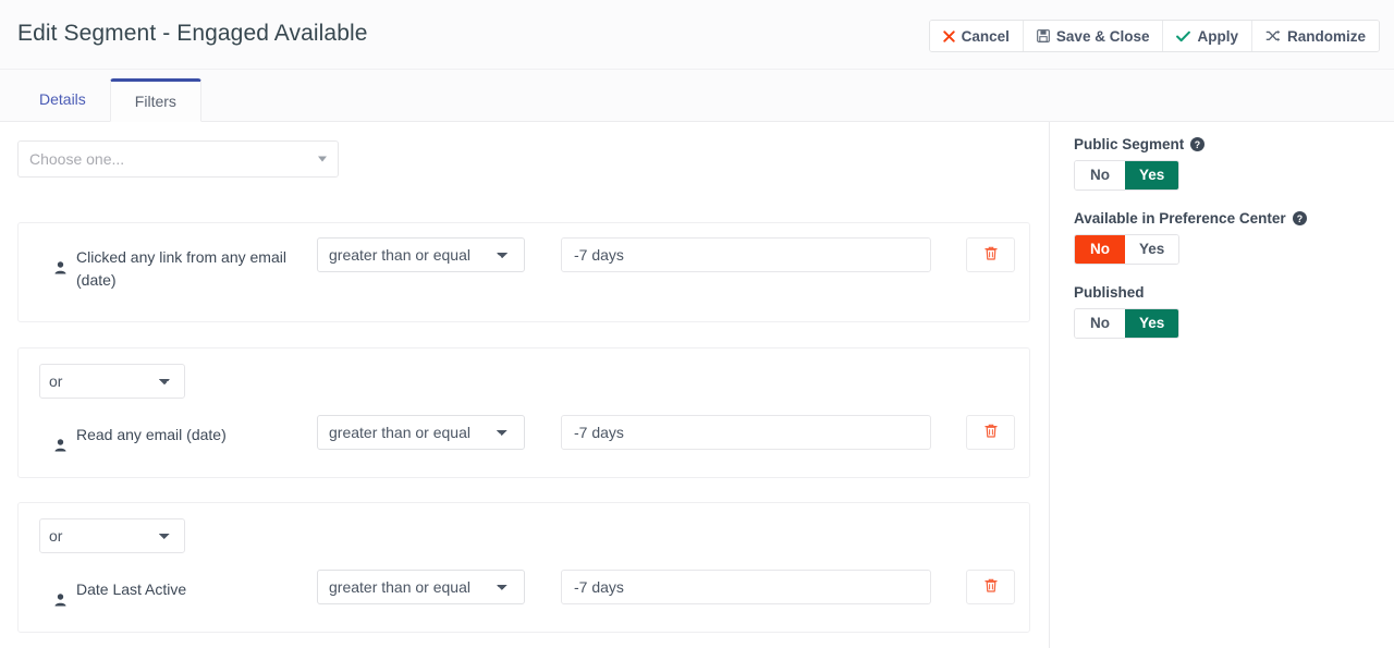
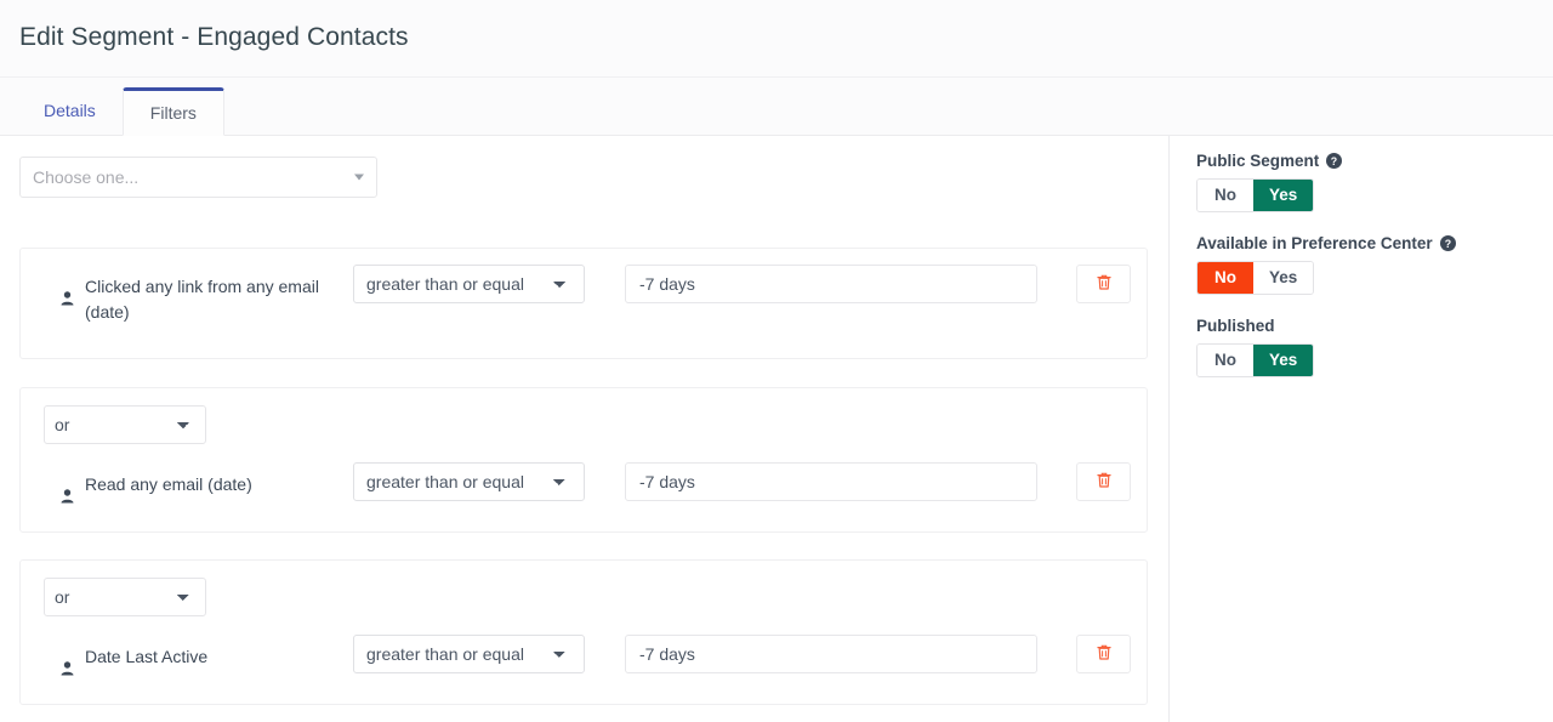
- Edit Segment - Engaged Available
+ Edit Segment - Engaged Contacts
- Cancel
- Save & Close
- Apply
- Randomize
  Details
  Filters
  Choose one...
  Clicked any link from any email (date)
  greater than or equal
  -7 days
  or
  Read any email (date)
  greater than or equal
  -7 days
  or
  Date Last Active
  greater than or equal
  -7 days
  Public Segment
  ?
  No
  Yes
  Available in Preference Center
  ?
  No
  Yes
  Published
  No
  Yes
